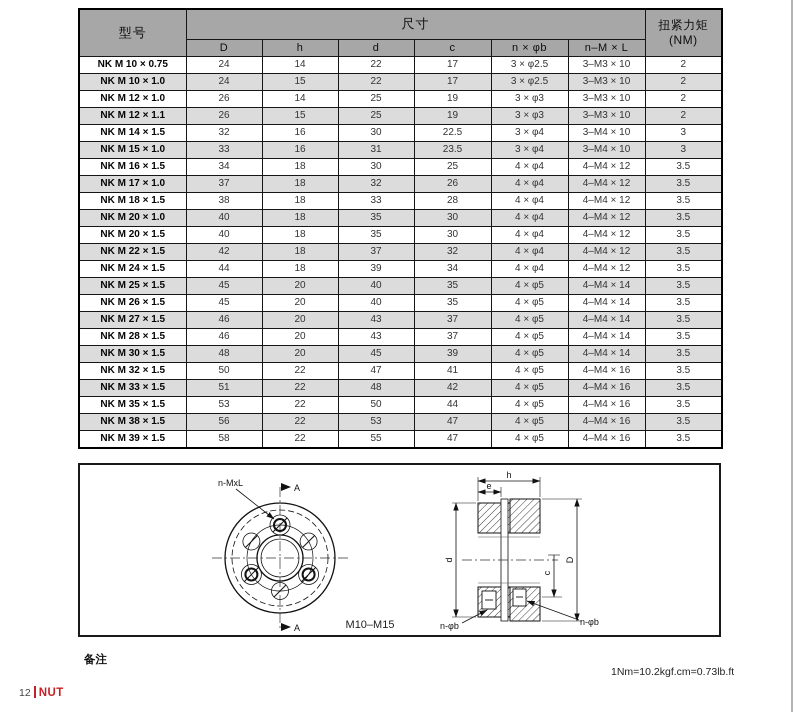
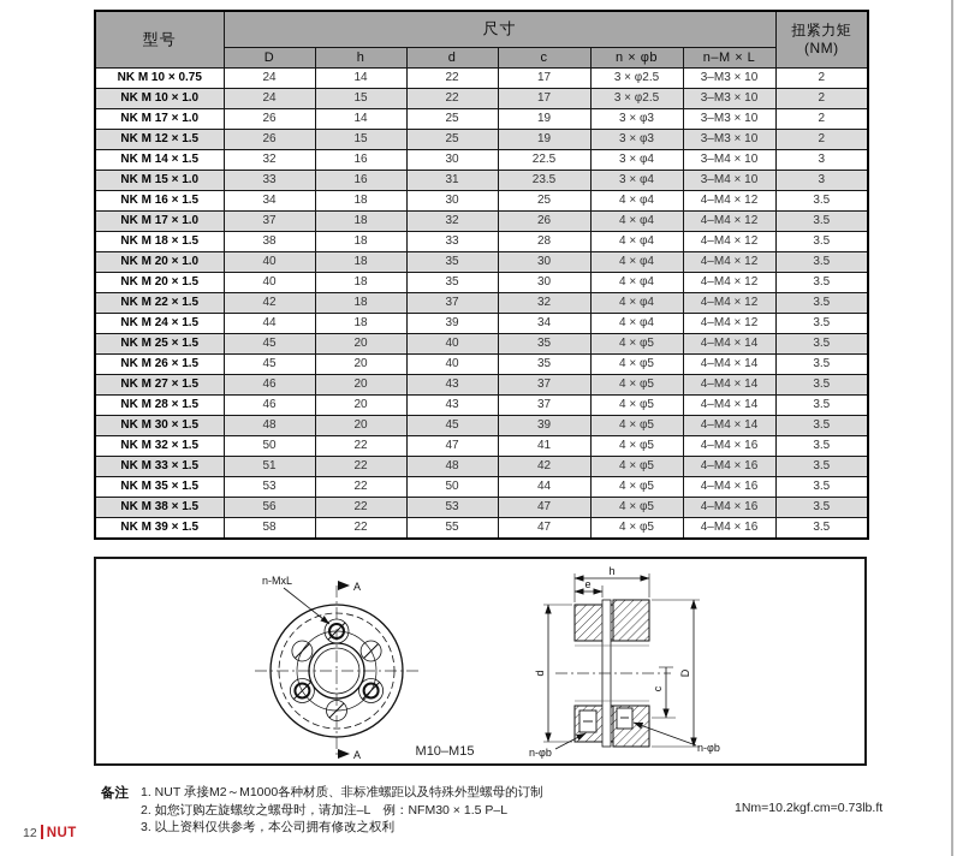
  型号	尺寸	扭紧力矩 (NM)
  D	h	d	c	n × φb	n–M × L
  NK M 10 × 0.75	24	14	22	17	3 × φ2.5	3–M3 × 10	2
  NK M 10 × 1.0	24	15	22	17	3 × φ2.5	3–M3 × 10	2
- NK M 12 × 1.0	26	14	25	19	3 × φ3	3–M3 × 10	2
+ NK M 17 × 1.0	26	14	25	19	3 × φ3	3–M3 × 10	2
- NK M 12 × 1.1	26	15	25	19	3 × φ3	3–M3 × 10	2
+ NK M 12 × 1.5	26	15	25	19	3 × φ3	3–M3 × 10	2
  NK M 14 × 1.5	32	16	30	22.5	3 × φ4	3–M4 × 10	3
  NK M 15 × 1.0	33	16	31	23.5	3 × φ4	3–M4 × 10	3
  NK M 16 × 1.5	34	18	30	25	4 × φ4	4–M4 × 12	3.5
  NK M 17 × 1.0	37	18	32	26	4 × φ4	4–M4 × 12	3.5
  NK M 18 × 1.5	38	18	33	28	4 × φ4	4–M4 × 12	3.5
  NK M 20 × 1.0	40	18	35	30	4 × φ4	4–M4 × 12	3.5
  NK M 20 × 1.5	40	18	35	30	4 × φ4	4–M4 × 12	3.5
  NK M 22 × 1.5	42	18	37	32	4 × φ4	4–M4 × 12	3.5
  NK M 24 × 1.5	44	18	39	34	4 × φ4	4–M4 × 12	3.5
  NK M 25 × 1.5	45	20	40	35	4 × φ5	4–M4 × 14	3.5
  NK M 26 × 1.5	45	20	40	35	4 × φ5	4–M4 × 14	3.5
  NK M 27 × 1.5	46	20	43	37	4 × φ5	4–M4 × 14	3.5
  NK M 28 × 1.5	46	20	43	37	4 × φ5	4–M4 × 14	3.5
  NK M 30 × 1.5	48	20	45	39	4 × φ5	4–M4 × 14	3.5
  NK M 32 × 1.5	50	22	47	41	4 × φ5	4–M4 × 16	3.5
  NK M 33 × 1.5	51	22	48	42	4 × φ5	4–M4 × 16	3.5
  NK M 35 × 1.5	53	22	50	44	4 × φ5	4–M4 × 16	3.5
  NK M 38 × 1.5	56	22	53	47	4 × φ5	4–M4 × 16	3.5
  NK M 39 × 1.5	58	22	55	47	4 × φ5	4–M4 × 16	3.5
  A
  A
  n-MxL
  M10–M15
  h
  e
  n-φb
  n-φb
  备注
+ 1. NUT 承接M2～M1000各种材质、非标准螺距以及特殊外型螺母的订制
+ 2. 如您订购左旋螺纹之螺母时，请加注–L 例：NFM30 × 1.5 P–L
+ 3. 以上资料仅供参考，本公司拥有修改之权利
  1Nm=10.2kgf.cm=0.73lb.ft
  12 NUT
